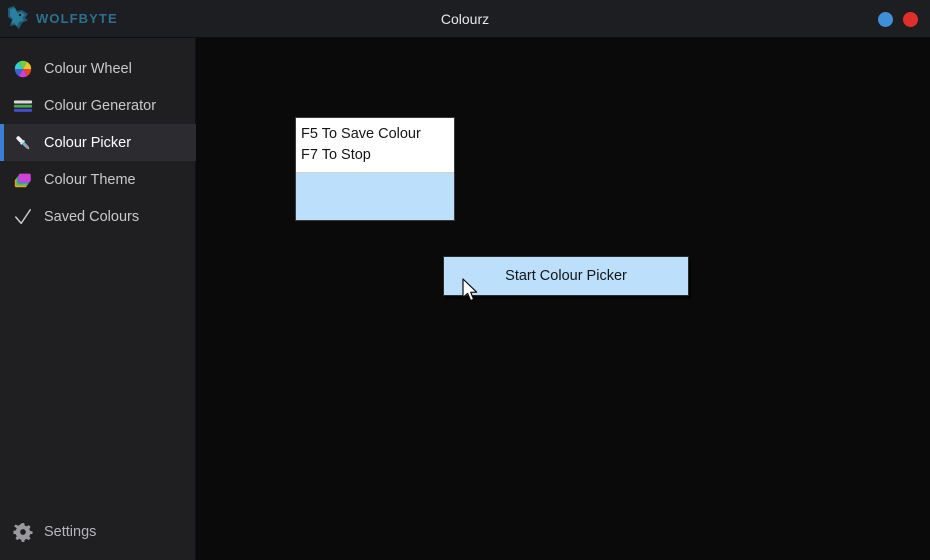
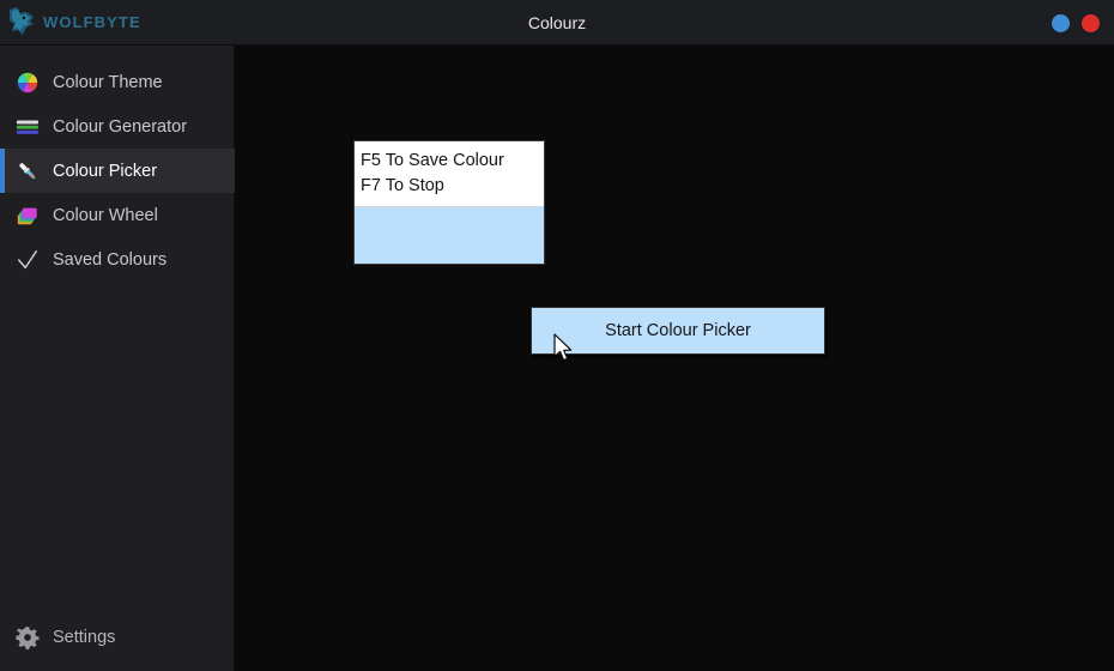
  WOLFBYTE
  Colourz
- Colour Wheel
+ Colour Theme
  Colour Generator
  Colour Picker
- Colour Theme
+ Colour Wheel
  Saved Colours
  Settings
  F5 To Save Colour
  F7 To Stop
  Start Colour Picker
